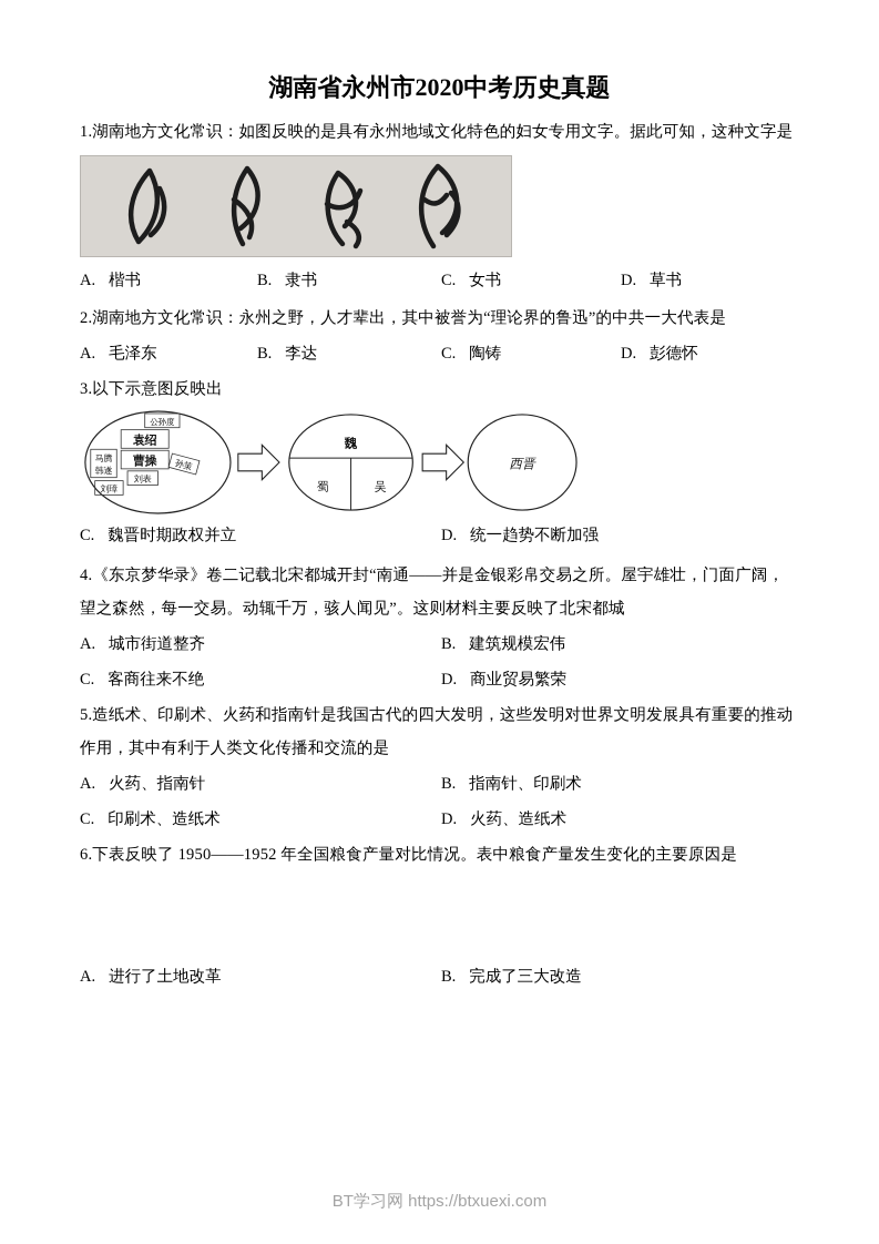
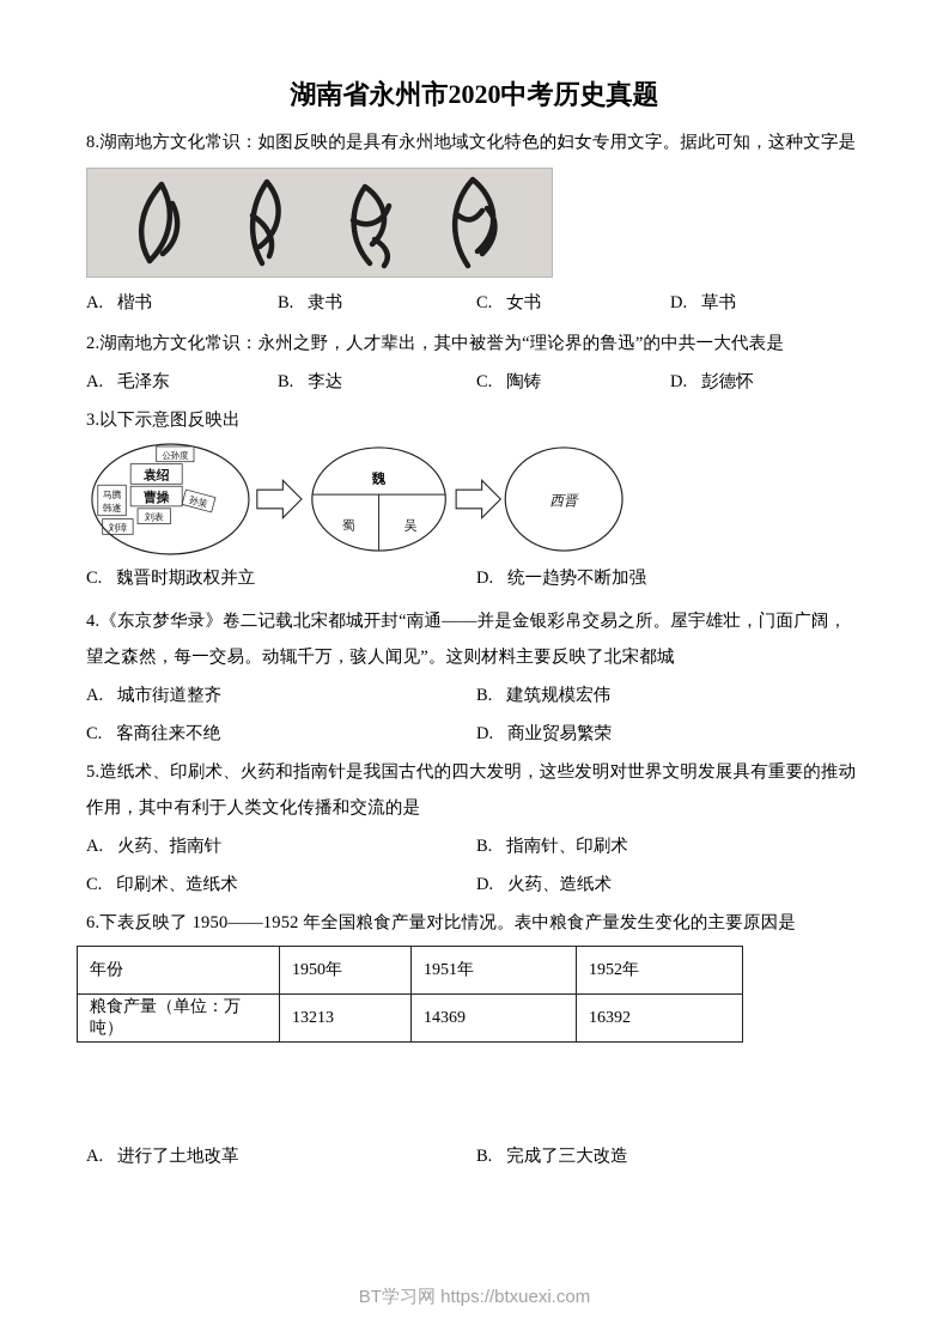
  湖南省永州市2020中考历史真题
- 1.湖南地方文化常识：如图反映的是具有永州地域文化特色的妇女专用文字。据此可知，这种文字是
+ 8.湖南地方文化常识：如图反映的是具有永州地域文化特色的妇女专用文字。据此可知，这种文字是
  A. 楷书
  B. 隶书
  C. 女书
  D. 草书
  2.湖南地方文化常识：永州之野，人才辈出，其中被誉为“理论界的鲁迅”的中共一大代表是
  A. 毛泽东
  B. 李达
  C. 陶铸
  D. 彭德怀
  3.以下示意图反映出
  公孙度
  袁绍
  马腾
  韩遂
  曹操
  刘璋
  刘表
  魏
  蜀
  吴
  西晋
  C. 魏晋时期政权并立
  D. 统一趋势不断加强
  4.《东京梦华录》卷二记载北宋都城开封“南通——并是金银彩帛交易之所。屋宇雄壮，门面广阔，望之森然，每一交易。动辄千万，骇人闻见”。这则材料主要反映了北宋都城
  A. 城市街道整齐
  B. 建筑规模宏伟
  C. 客商往来不绝
  D. 商业贸易繁荣
  5.造纸术、印刷术、火药和指南针是我国古代的四大发明，这些发明对世界文明发展具有重要的推动作用，其中有利于人类文化传播和交流的是
  A. 火药、指南针
  B. 指南针、印刷术
  C. 印刷术、造纸术
  D. 火药、造纸术
  6.下表反映了 1950——1952 年全国粮食产量对比情况。表中粮食产量发生变化的主要原因是
+ 年份	1950年	1951年	1952年
+ 粮食产量（单位：万吨）	13213	14369	16392
  A. 进行了土地改革
  B. 完成了三大改造
  BT学习网 https://btxuexi.com
